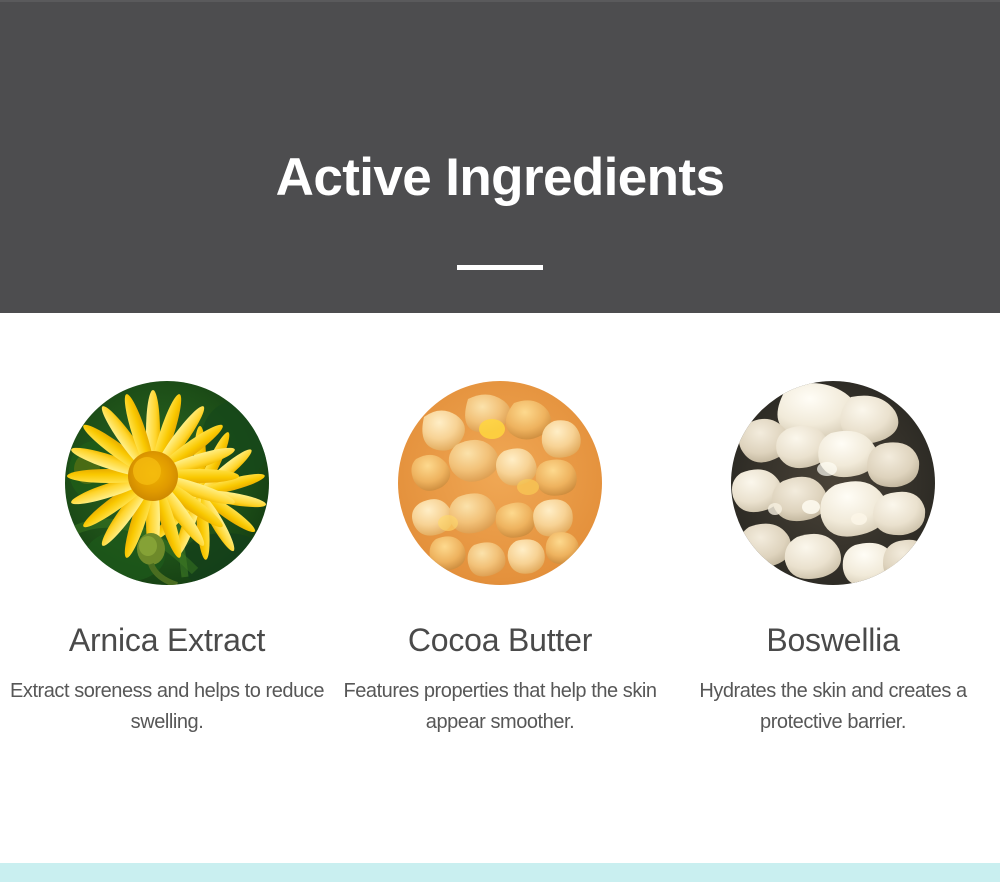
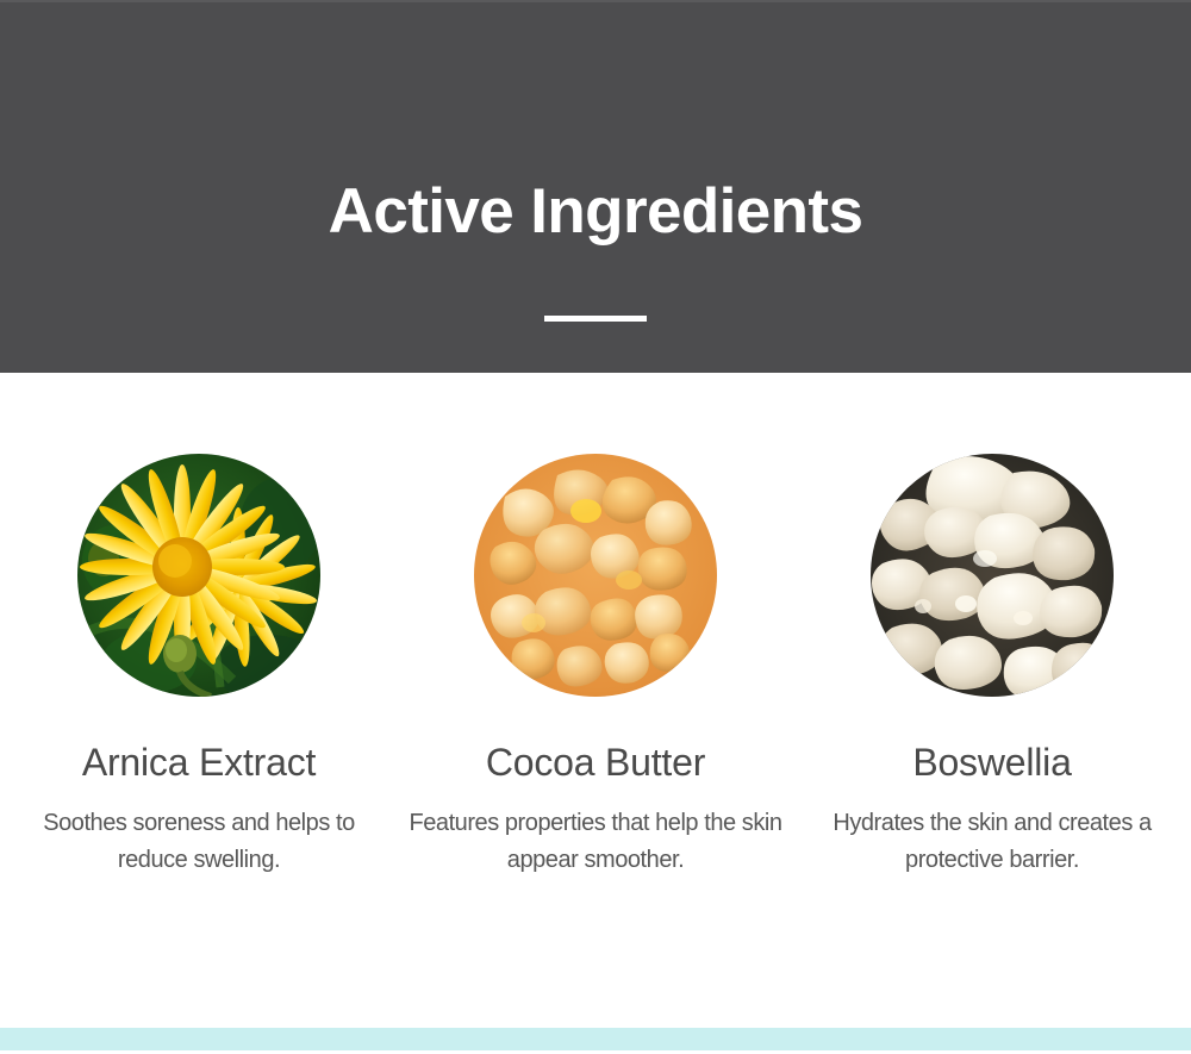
  Active Ingredients
  Arnica Extract
- Extract soreness and helps to reduce swelling.
+ Soothes soreness and helps to reduce swelling.
  Cocoa Butter
  Features properties that help the skin appear smoother.
  Boswellia
  Hydrates the skin and creates a protective barrier.
